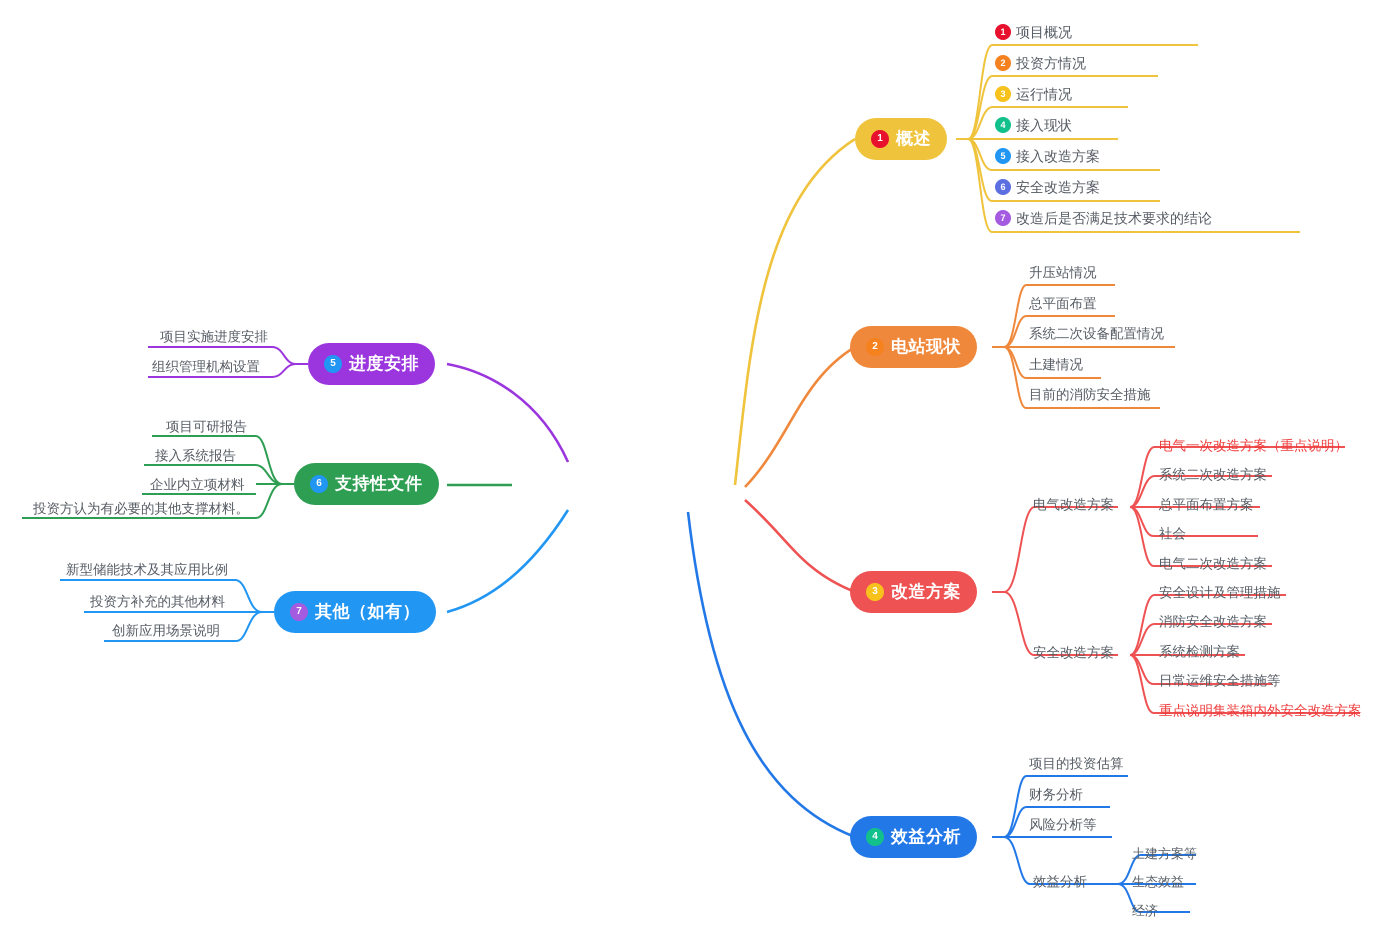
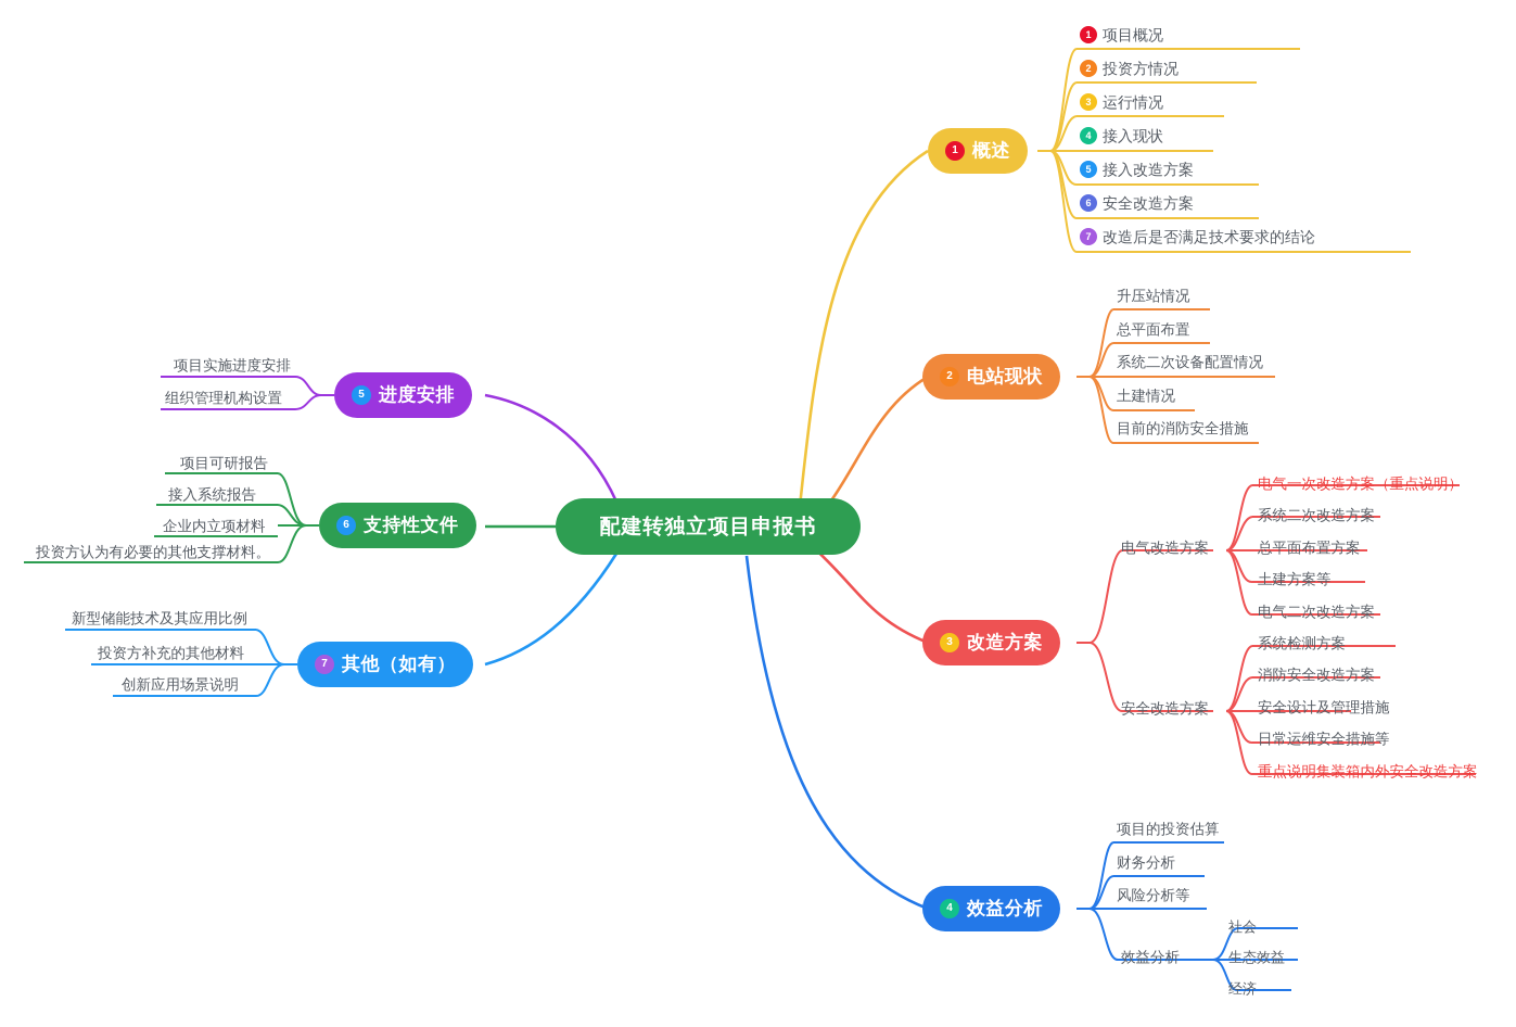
+ 配建转独立项目申报书
  1
  概述
  2
  电站现状
  3
  改造方案
  4
  效益分析
  5
  进度安排
  6
  支持性文件
  7
  其他（如有）
  1
  项目概况
  2
  投资方情况
  3
  运行情况
  4
  接入现状
  5
  接入改造方案
  6
  安全改造方案
  7
  改造后是否满足技术要求的结论
  升压站情况
  总平面布置
  系统二次设备配置情况
  土建情况
  目前的消防安全措施
  电气改造方案
  安全改造方案
  电气一次改造方案（重点说明）
  系统二次改造方案
  总平面布置方案
- 社会
+ 土建方案等
  电气二次改造方案
- 安全设计及管理措施
+ 系统检测方案
  消防安全改造方案
- 系统检测方案
+ 安全设计及管理措施
  日常运维安全措施等
  重点说明集装箱内外安全改造方案
  项目的投资估算
  财务分析
  风险分析等
  效益分析
- 土建方案等
+ 社会
  生态效益
  经济
  项目实施进度安排
  组织管理机构设置
  项目可研报告
  接入系统报告
  企业内立项材料
  投资方认为有必要的其他支撑材料。
  新型储能技术及其应用比例
  投资方补充的其他材料
  创新应用场景说明
